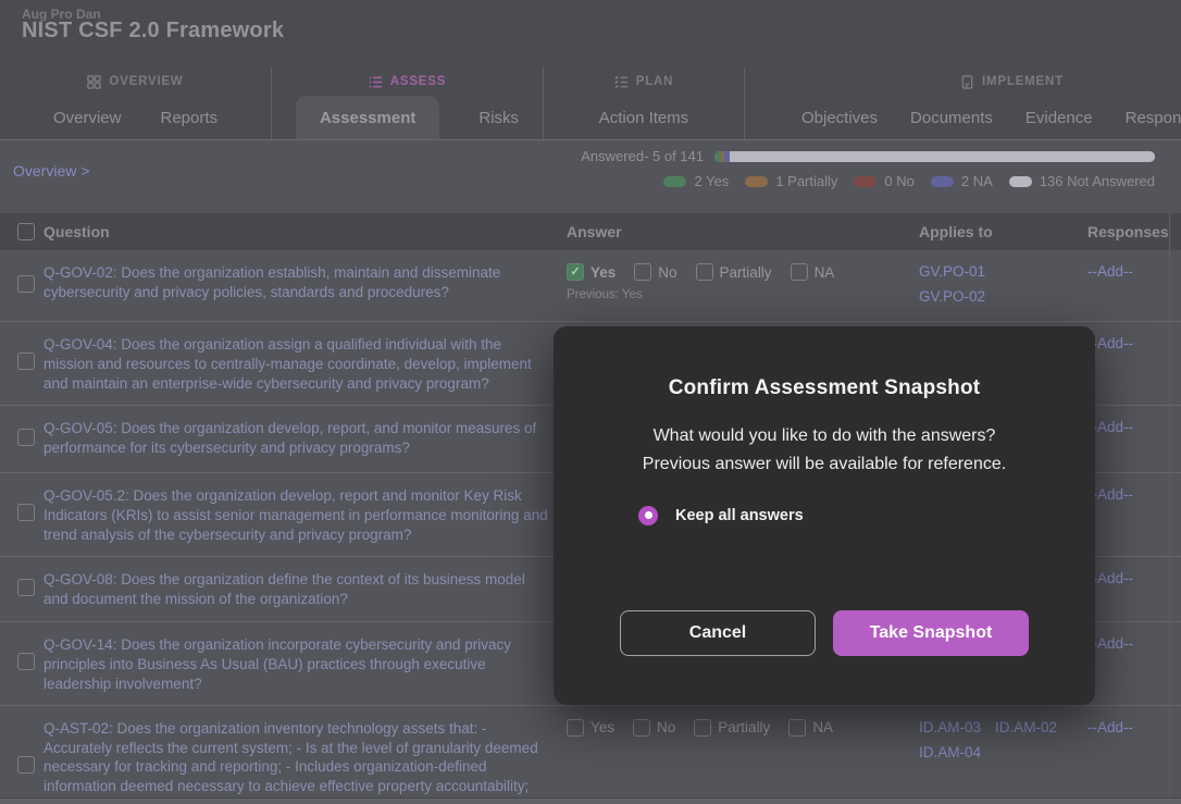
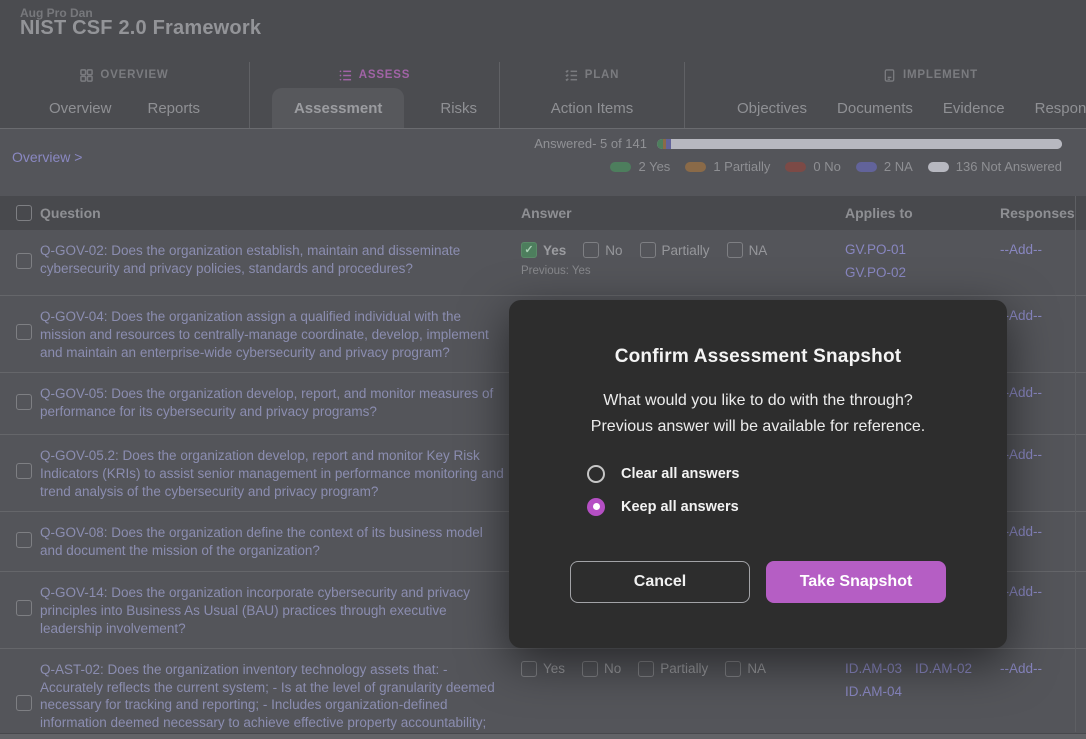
  Aug Pro Dan
  NIST CSF 2.0 Framework
  OVERVIEW
  Overview
  Reports
  ASSESS
  Assessment
  Risks
  PLAN
  Action Items
  IMPLEMENT
  Objectives
  Documents
  Evidence
  Respon
  Overview >
  Answered- 5 of 141
  2 Yes
  1 Partially
  0 No
  2 NA
  136 Not Answered
  Question
  Answer
  Applies to
  Responses
  Q-GOV-02: Does the organization establish, maintain and disseminate cybersecurity and privacy policies, standards and procedures?
  Yes
  No
  Partially
  NA
  Previous: Yes
  GV.PO-01
  GV.PO-02
  --Add--
  Q-GOV-04: Does the organization assign a qualified individual with the mission and resources to centrally-manage coordinate, develop, implement and maintain an enterprise-wide cybersecurity and privacy program?
  Add--
  Q-GOV-05: Does the organization develop, report, and monitor measures of performance for its cybersecurity and privacy programs?
  Add--
  Q-GOV-05.2: Does the organization develop, report and monitor Key Risk Indicators (KRIs) to assist senior management in performance monitoring and trend analysis of the cybersecurity and privacy program?
  Add--
  Q-GOV-08: Does the organization define the context of its business model and document the mission of the organization?
  Add--
  Q-GOV-14: Does the organization incorporate cybersecurity and privacy principles into Business As Usual (BAU) practices through executive leadership involvement?
  Add--
  Q-AST-02: Does the organization inventory technology assets that: - Accurately reflects the current system; - Is at the level of granularity deemed necessary for tracking and reporting; - Includes organization-defined information deemed necessary to achieve effective property accountability;
  Yes
  No
  Partially
  NA
  ID.AM-03
  ID.AM-02
  ID.AM-04
  --Add--
  Confirm Assessment Snapshot
- What would you like to do with the answers?
+ What would you like to do with the through?
  Previous answer will be available for reference.
+ Clear all answers
  Keep all answers
  Cancel
  Take Snapshot
